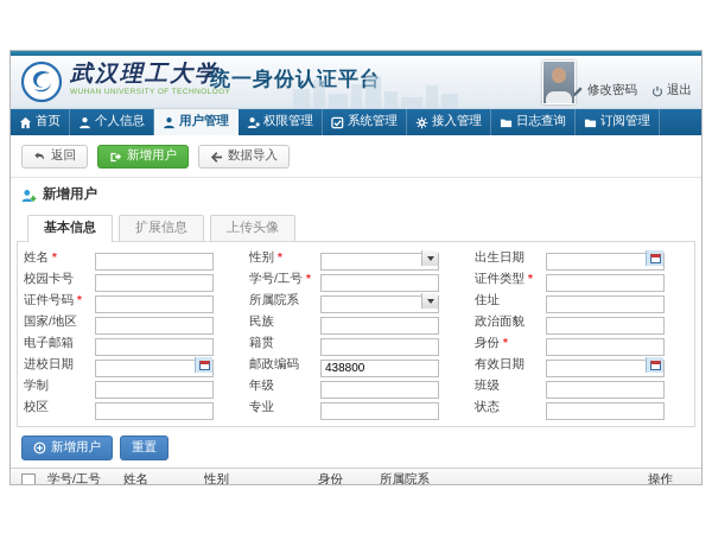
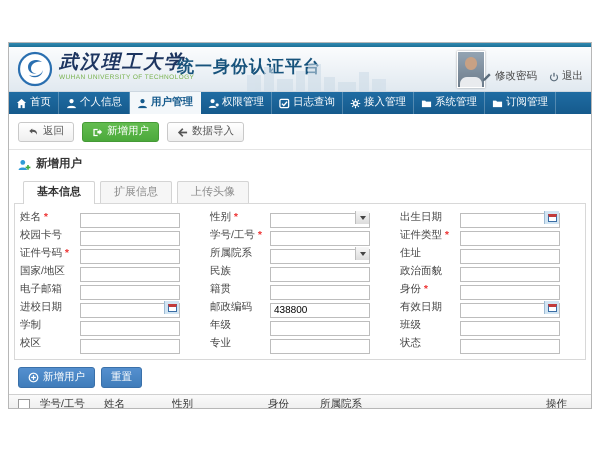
  武汉理工大学
  统一身份认证平台
  修改密码
  退出
  首页
  个人信息
  用户管理
  权限管理
- 系统管理
+ 日志查询
  接入管理
- 日志查询
+ 系统管理
  订阅管理
  返回
  新增用户
  数据导入
  新增用户
  基本信息
  扩展信息
  上传头像
  姓名 *
  性别 *
  出生日期
  校园卡号
  学号/工号 *
  证件类型 *
  证件号码 *
  所属院系
  住址
  国家/地区
  民族
  政治面貌
  电子邮箱
  籍贯
  身份 *
  进校日期
  邮政编码
  438800
  有效日期
  学制
  年级
  班级
  校区
  专业
  状态
  新增用户
  重置
  学号/工号
  姓名
  性别
  身份
  所属院系
  操作
